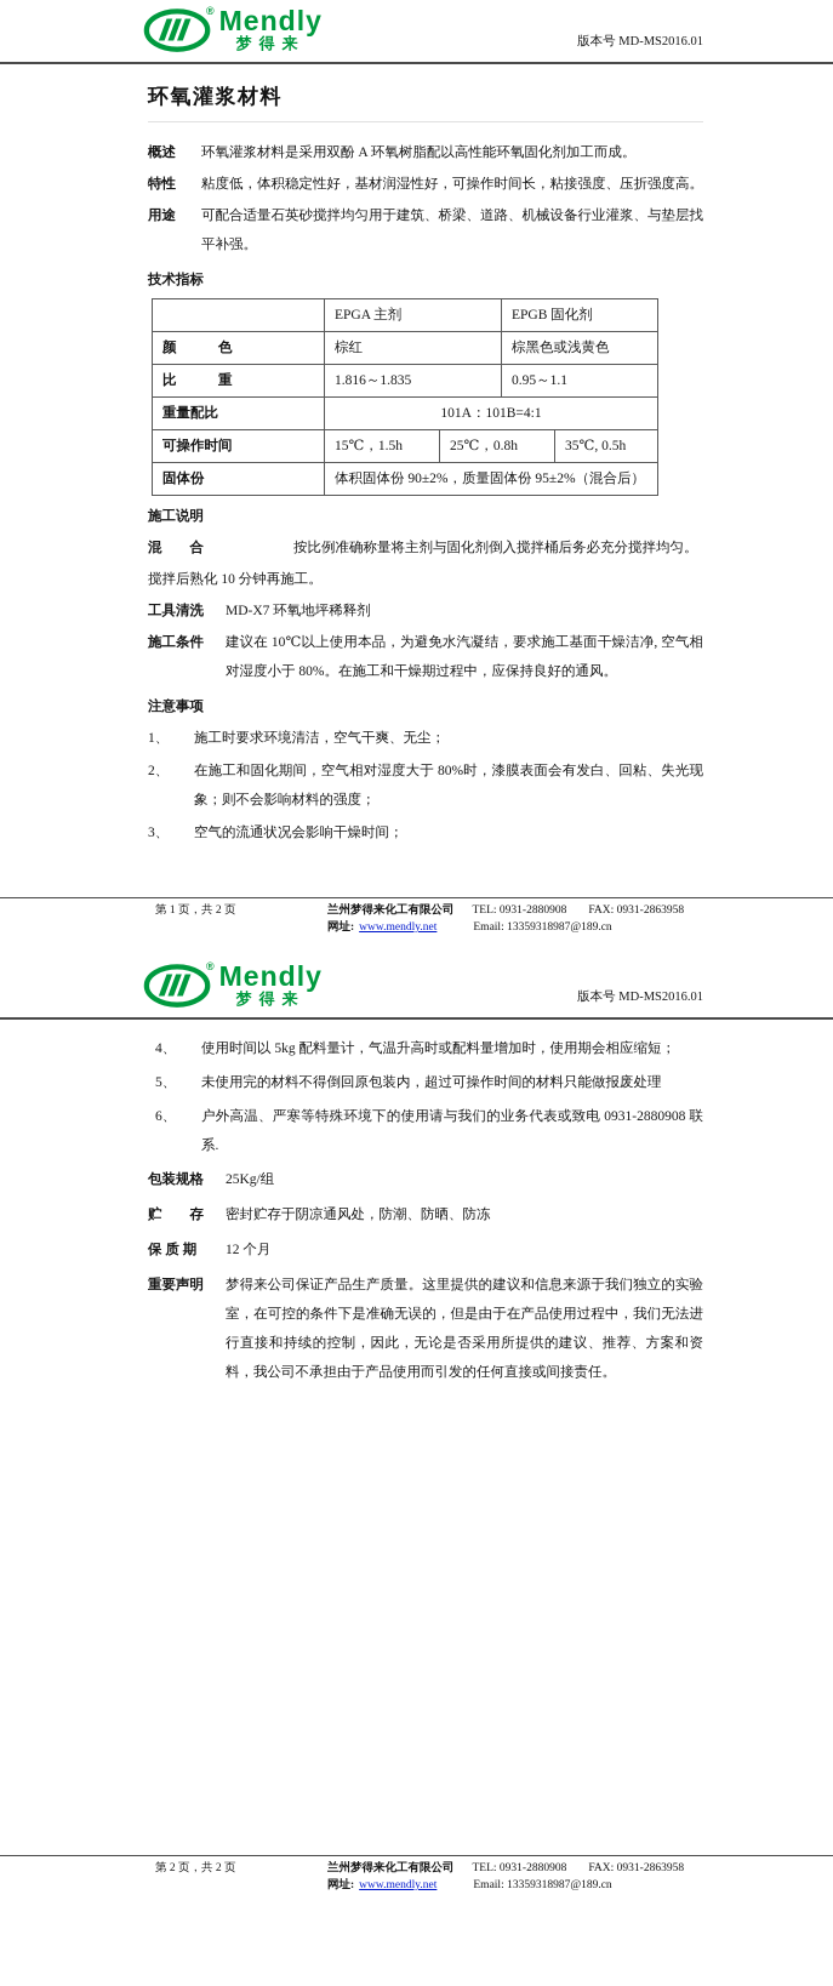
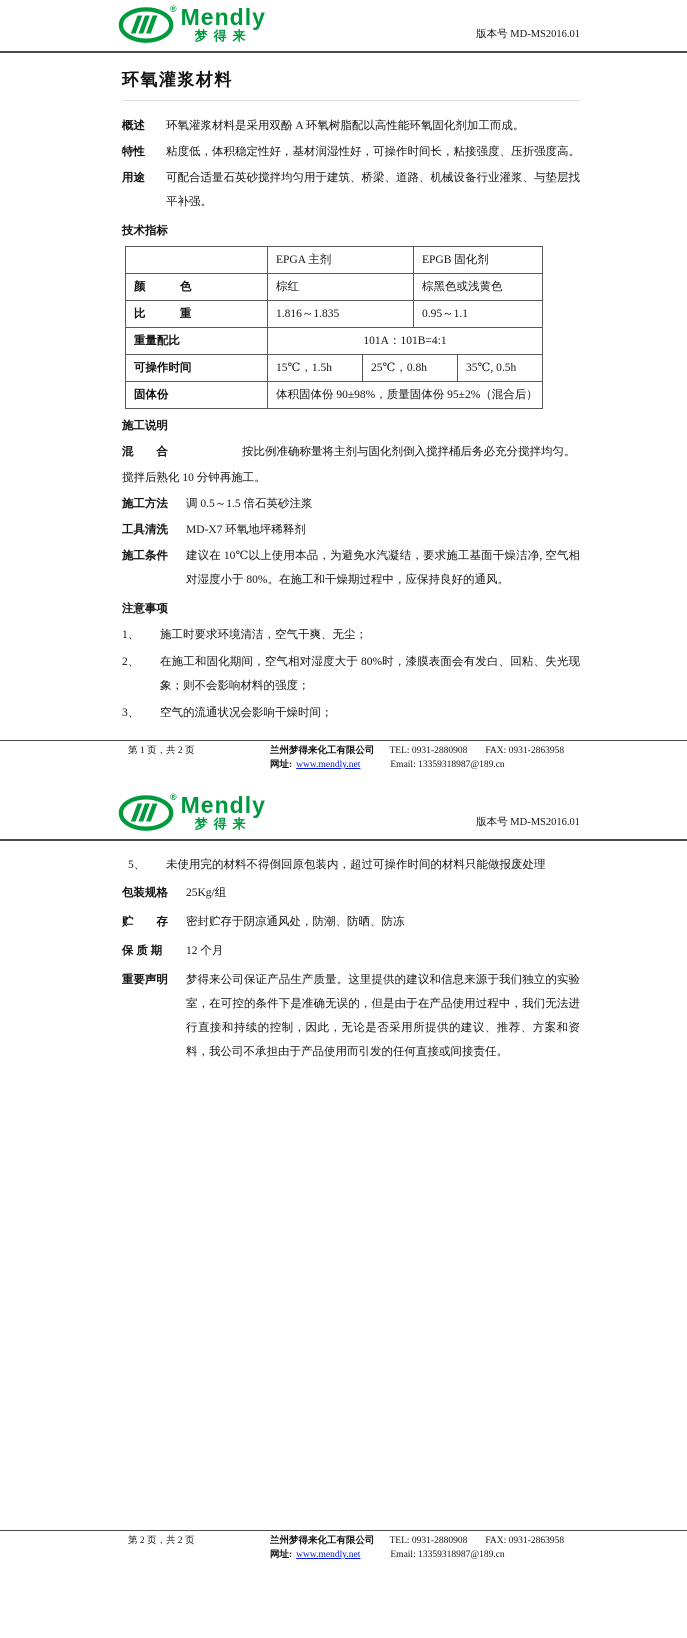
  ®
  Mendly
  梦得来
  版本号 MD-MS2016.01
  环氧灌浆材料
  概述
  环氧灌浆材料是采用双酚 A 环氧树脂配以高性能环氧固化剂加工而成。
  特性
  粘度低，体积稳定性好，基材润湿性好，可操作时间长，粘接强度、压折强度高。
  用途
  可配合适量石英砂搅拌均匀用于建筑、桥梁、道路、机械设备行业灌浆、与垫层找平补强。
  技术指标
  EPGA 主剂
  EPGB 固化剂
  颜 色
  棕红
  棕黑色或浅黄色
  比 重
  1.816～1.835
  0.95～1.1
  重量配比
  101A：101B=4:1
  可操作时间
  15℃，1.5h
  25℃，0.8h
  35℃, 0.5h
  固体份
- 体积固体份 90±2%，质量固体份 95±2%（混合后）
+ 体积固体份 90±98%，质量固体份 95±2%（混合后）
  施工说明
  混 合
  按比例准确称量将主剂与固化剂倒入搅拌桶后务必充分搅拌均匀。
  搅拌后熟化 10 分钟再施工。
+ 施工方法
+ 调 0.5～1.5 倍石英砂注浆
  工具清洗
  MD-X7 环氧地坪稀释剂
  施工条件
  建议在 10℃以上使用本品，为避免水汽凝结，要求施工基面干燥洁净, 空气相对湿度小于 80%。在施工和干燥期过程中，应保持良好的通风。
  注意事项
  1、
  施工时要求环境清洁，空气干爽、无尘；
  2、
  在施工和固化期间，空气相对湿度大于 80%时，漆膜表面会有发白、回粘、失光现象；则不会影响材料的强度；
  3、
  空气的流通状况会影响干燥时间；
  第 1 页，共 2 页
  兰州梦得来化工有限公司
  TEL: 0931-2880908
  FAX: 0931-2863958
  网址:
  www.mendly.net
  Email: 13359318987@189.cn
  ®
  Mendly
  梦得来
  版本号 MD-MS2016.01
- 4、
- 使用时间以 5kg 配料量计，气温升高时或配料量增加时，使用期会相应缩短；
  5、
  未使用完的材料不得倒回原包装内，超过可操作时间的材料只能做报废处理
- 6、
- 户外高温、严寒等特殊环境下的使用请与我们的业务代表或致电 0931-2880908 联系.
  包装规格
  25Kg/组
  贮 存
  密封贮存于阴凉通风处，防潮、防晒、防冻
  保 质 期
  12 个月
  重要声明
  梦得来公司保证产品生产质量。这里提供的建议和信息来源于我们独立的实验室，在可控的条件下是准确无误的，但是由于在产品使用过程中，我们无法进行直接和持续的控制，因此，无论是否采用所提供的建议、推荐、方案和资料，我公司不承担由于产品使用而引发的任何直接或间接责任。
  第 2 页，共 2 页
  兰州梦得来化工有限公司
  TEL: 0931-2880908
  FAX: 0931-2863958
  网址:
  www.mendly.net
  Email: 13359318987@189.cn
